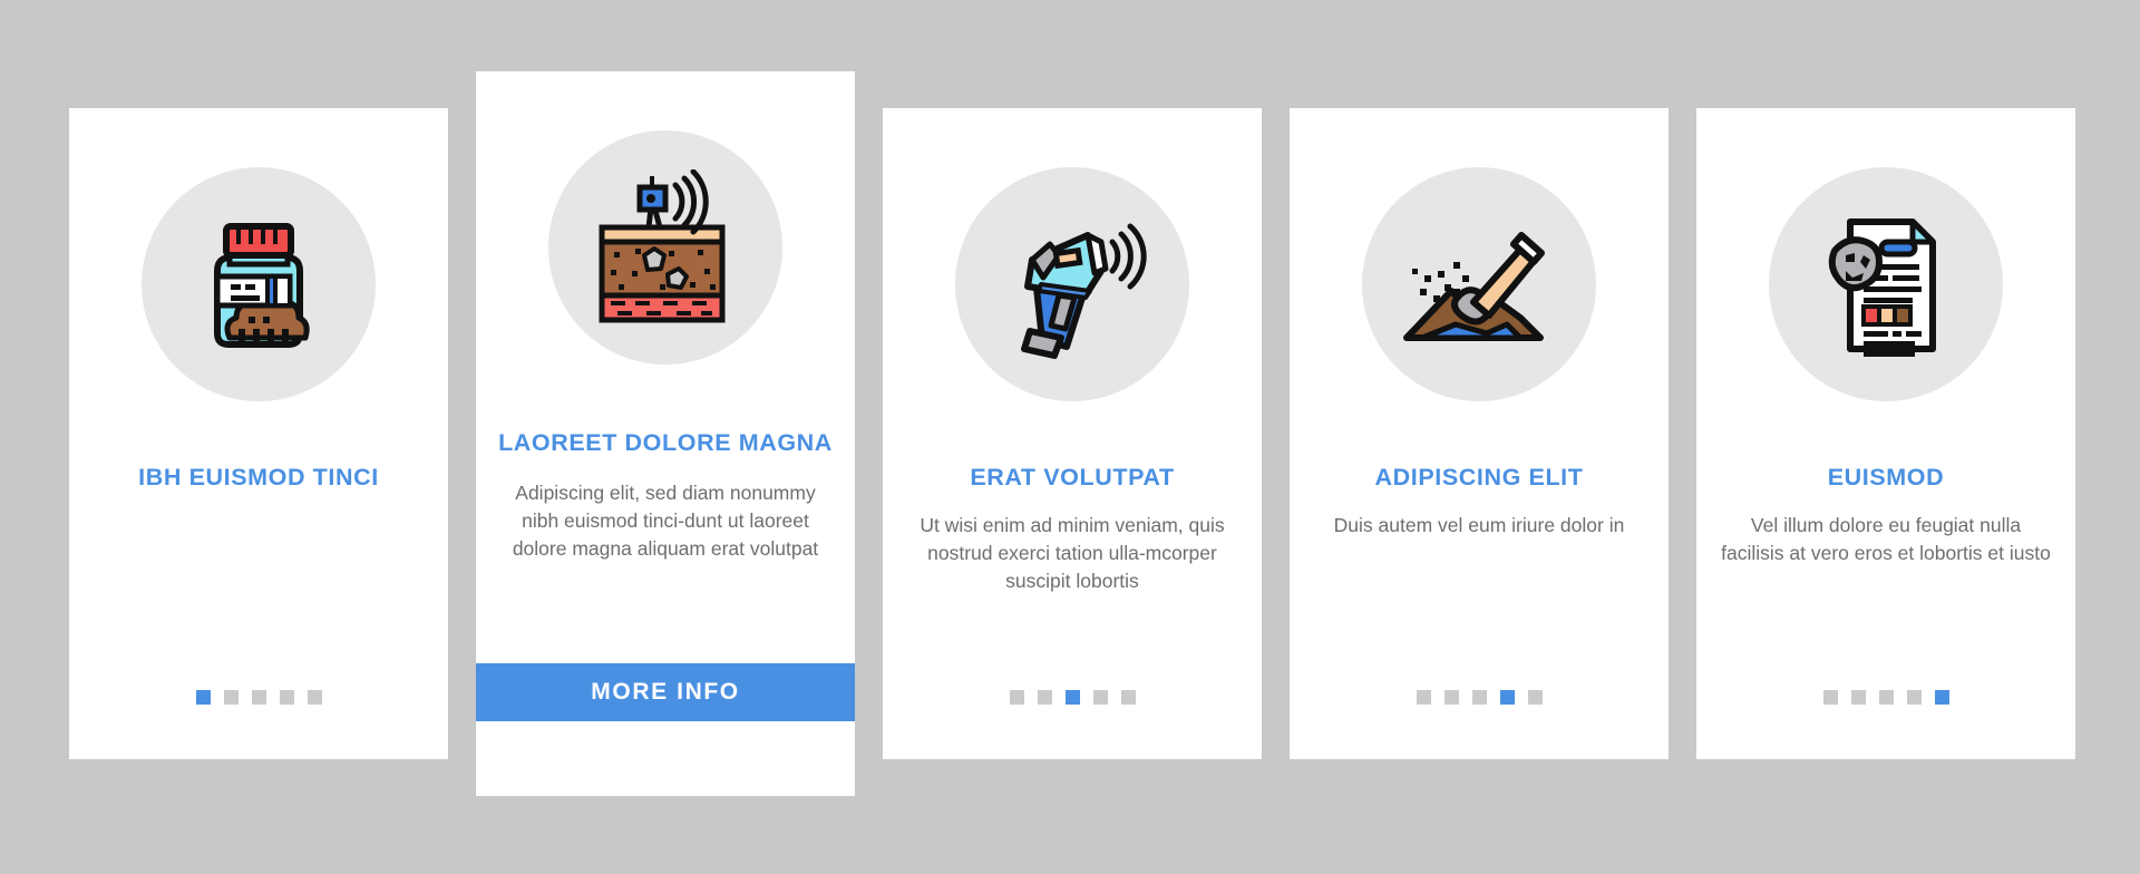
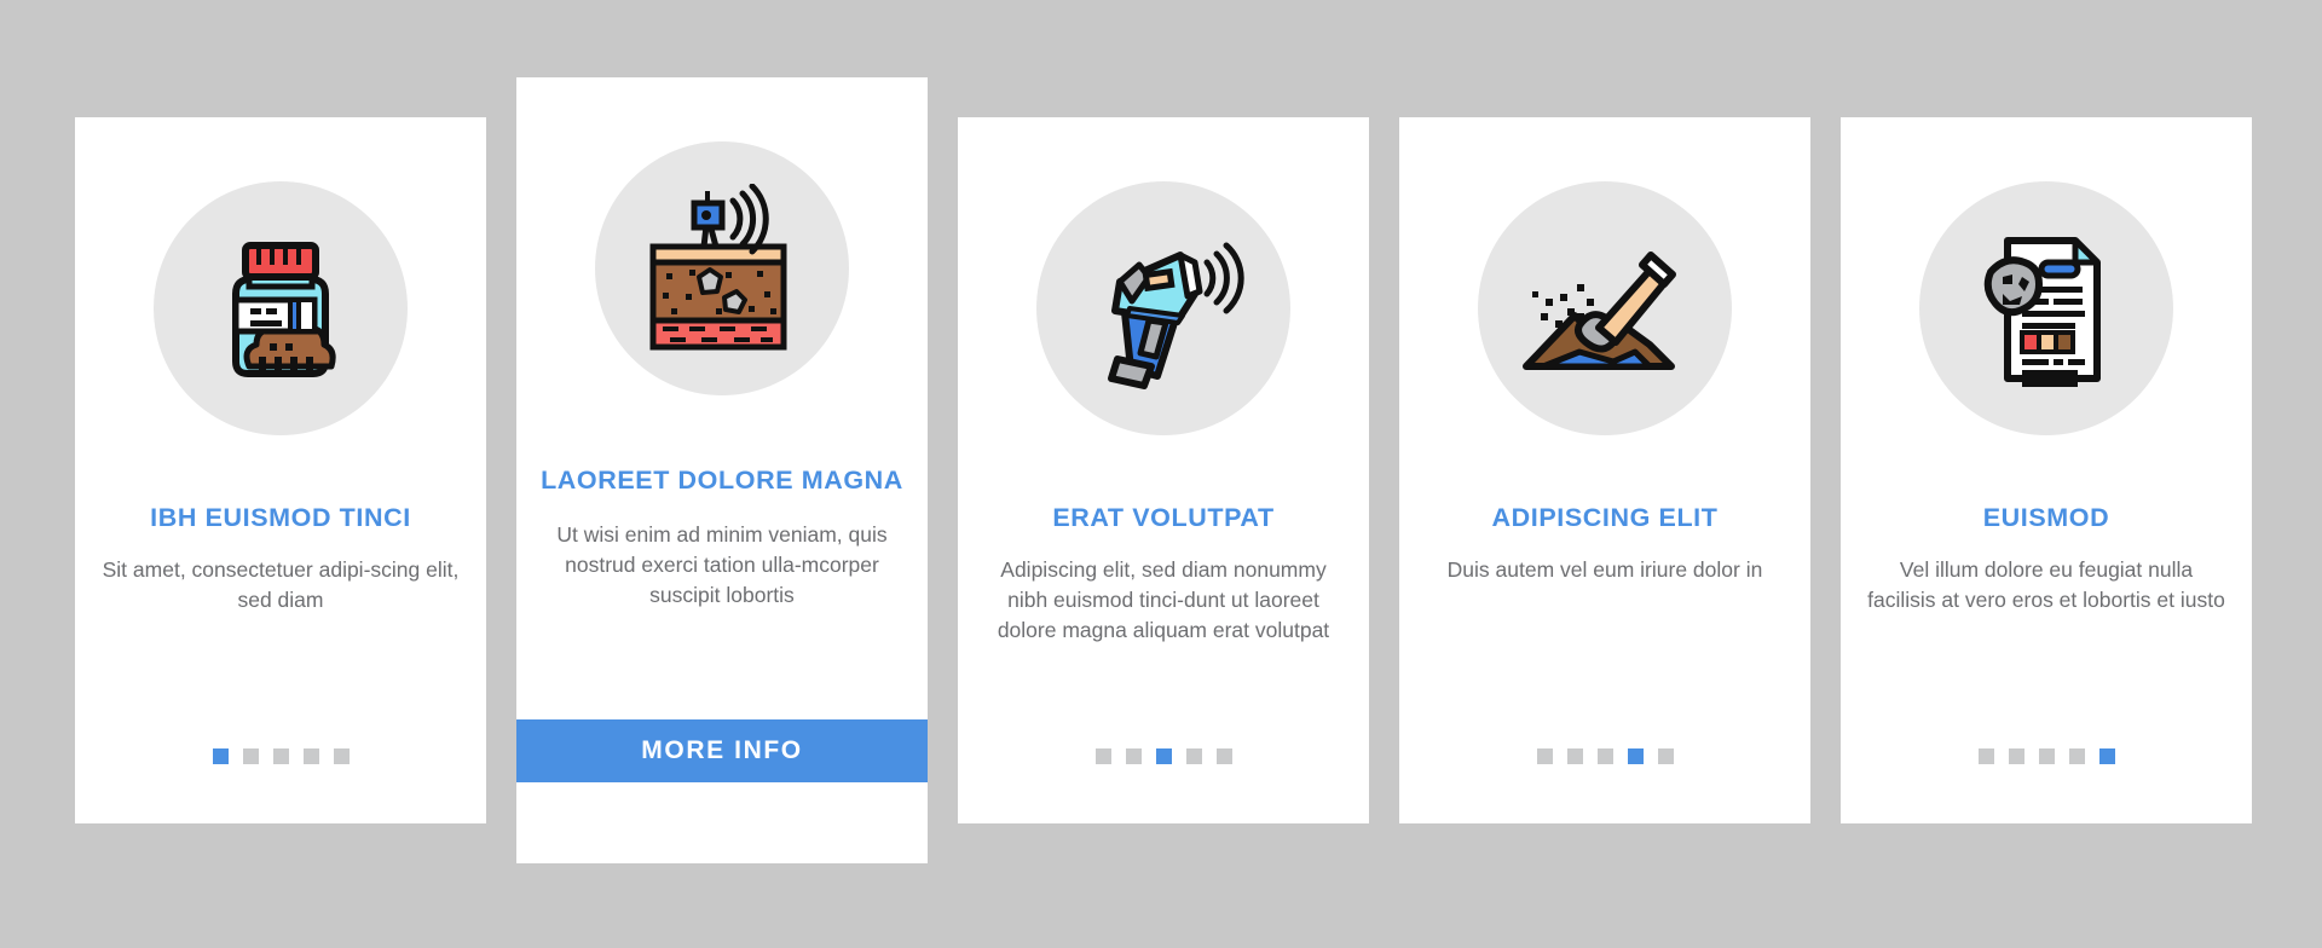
  IBH EUISMOD TINCI
+ Sit amet, consectetuer adipi-scing elit, sed diam
  LAOREET DOLORE MAGNA
- Adipiscing elit, sed diam nonummy nibh euismod tinci-dunt ut laoreet dolore magna aliquam erat volutpat
+ Ut wisi enim ad minim veniam, quis nostrud exerci tation ulla-mcorper suscipit lobortis
  MORE INFO
  ERAT VOLUTPAT
- Ut wisi enim ad minim veniam, quis nostrud exerci tation ulla-mcorper suscipit lobortis
+ Adipiscing elit, sed diam nonummy nibh euismod tinci-dunt ut laoreet dolore magna aliquam erat volutpat
  ADIPISCING ELIT
  Duis autem vel eum iriure dolor in
  EUISMOD
  Vel illum dolore eu feugiat nulla facilisis at vero eros et lobortis et iusto
